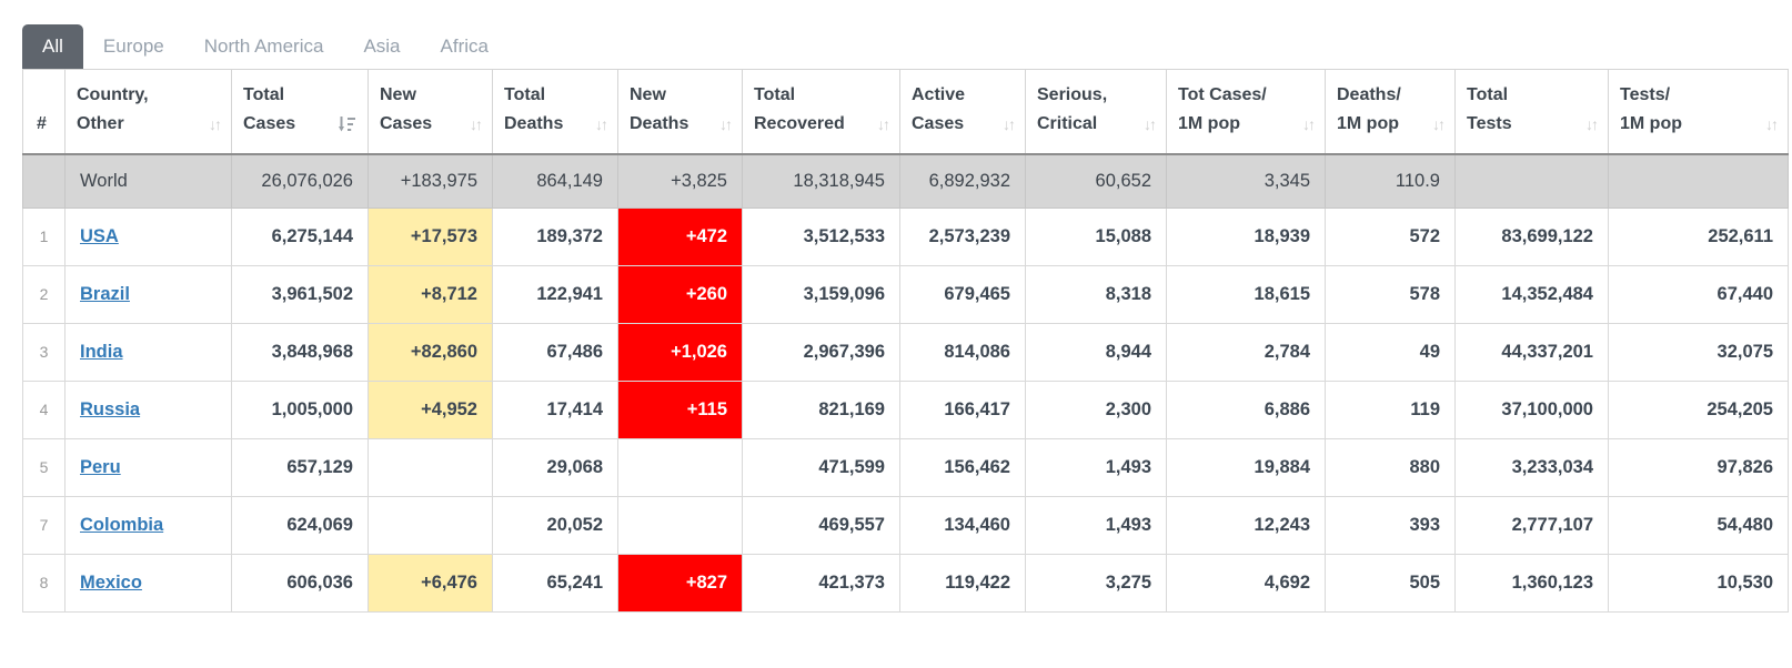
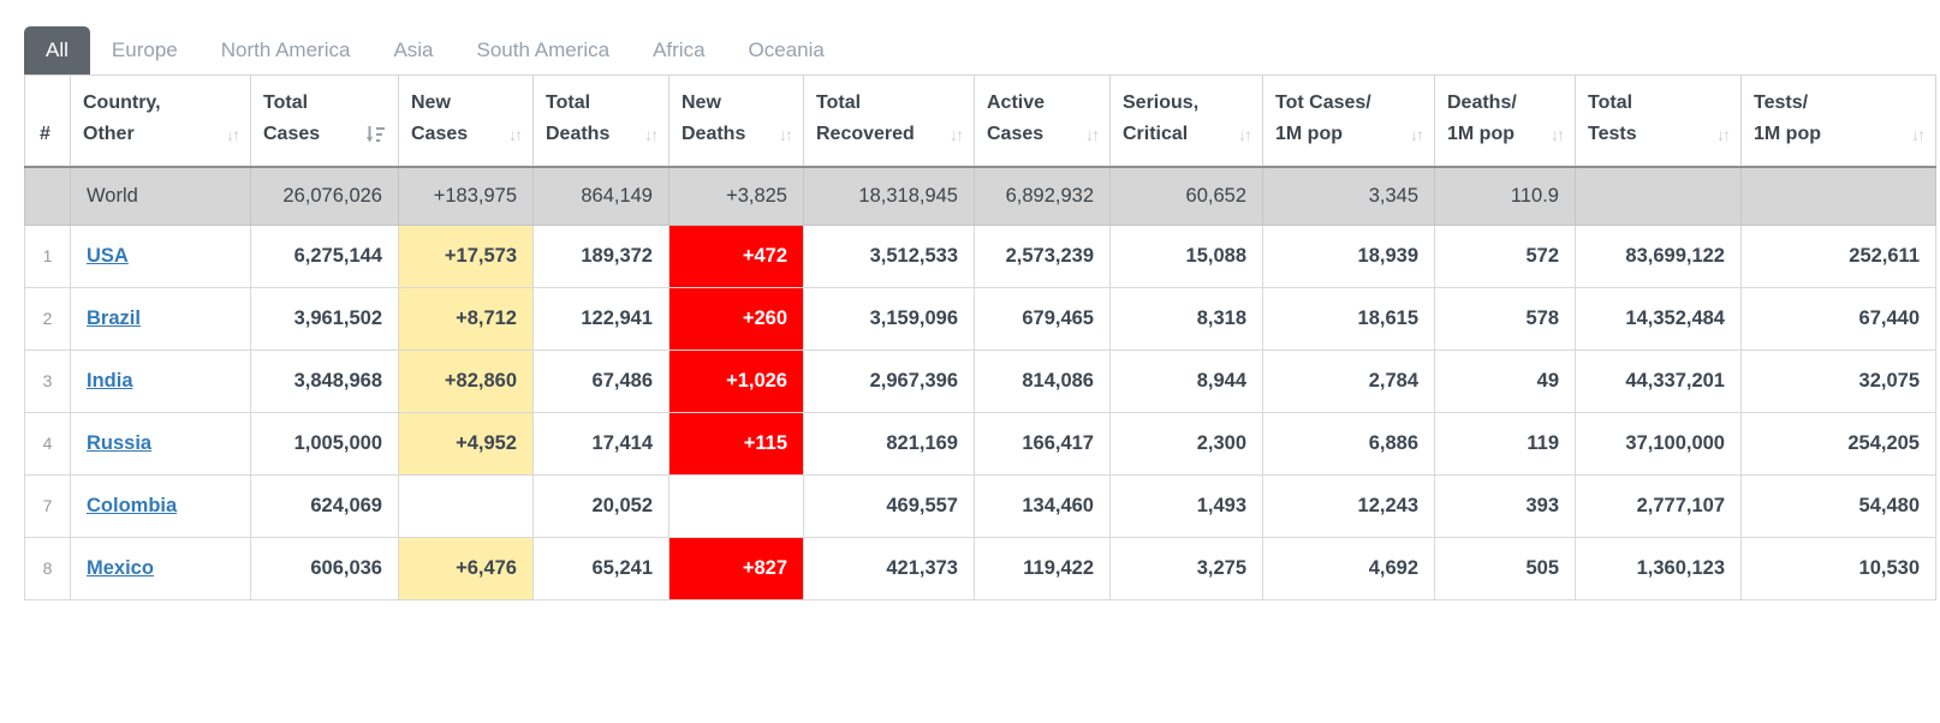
  All
  Europe
  North America
  Asia
+ South America
  Africa
+ Oceania
  #	Country,Other ↓↑	TotalCases	NewCases ↓↑	TotalDeaths ↓↑	NewDeaths ↓↑	TotalRecovered ↓↑	ActiveCases ↓↑	Serious,Critical ↓↑	Tot Cases/1M pop ↓↑	Deaths/1M pop ↓↑	TotalTests ↓↑	Tests/1M pop ↓↑
  	World	26,076,026	+183,975	864,149	+3,825	18,318,945	6,892,932	60,652	3,345	110.9
  1	USA	6,275,144	+17,573	189,372	+472	3,512,533	2,573,239	15,088	18,939	572	83,699,122	252,611
  2	Brazil	3,961,502	+8,712	122,941	+260	3,159,096	679,465	8,318	18,615	578	14,352,484	67,440
  3	India	3,848,968	+82,860	67,486	+1,026	2,967,396	814,086	8,944	2,784	49	44,337,201	32,075
  4	Russia	1,005,000	+4,952	17,414	+115	821,169	166,417	2,300	6,886	119	37,100,000	254,205
- 5	Peru	657,129		29,068		471,599	156,462	1,493	19,884	880	3,233,034	97,826
  7	Colombia	624,069		20,052		469,557	134,460	1,493	12,243	393	2,777,107	54,480
  8	Mexico	606,036	+6,476	65,241	+827	421,373	119,422	3,275	4,692	505	1,360,123	10,530
